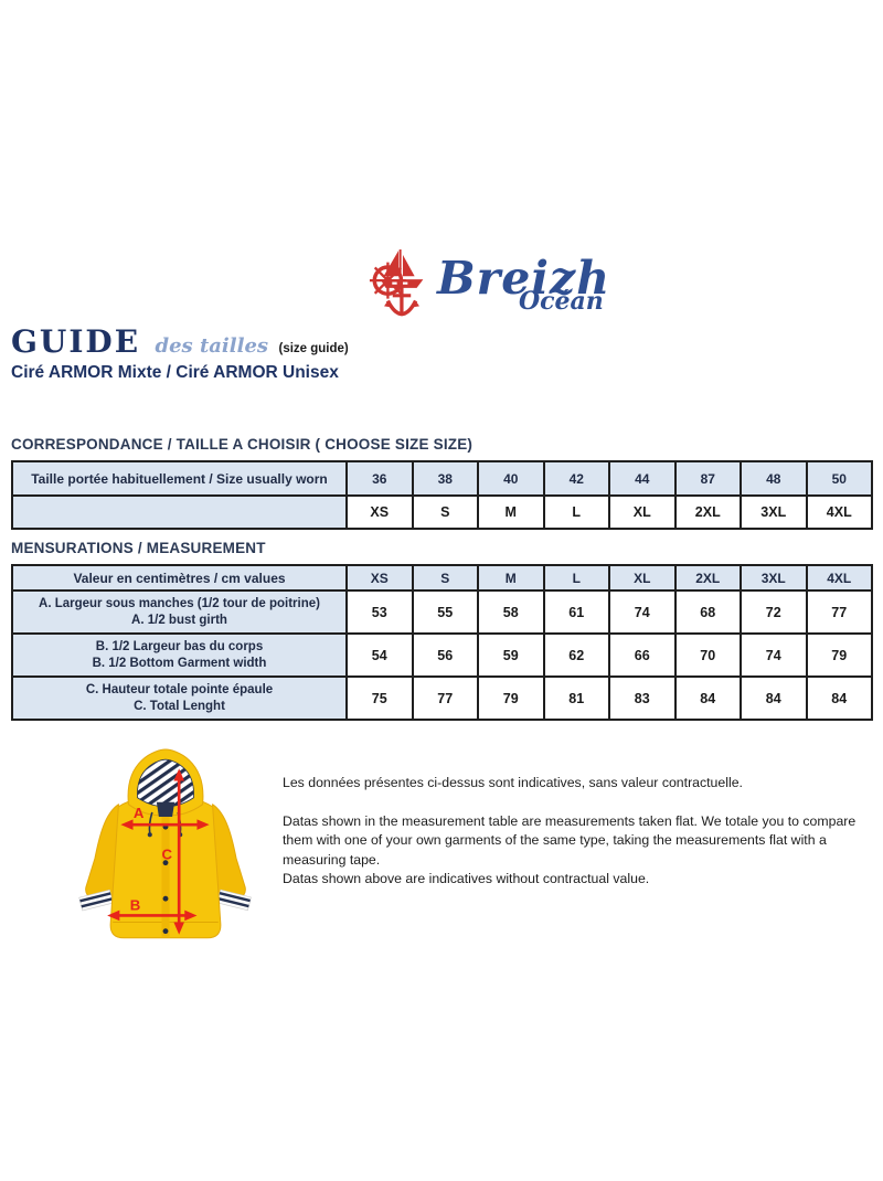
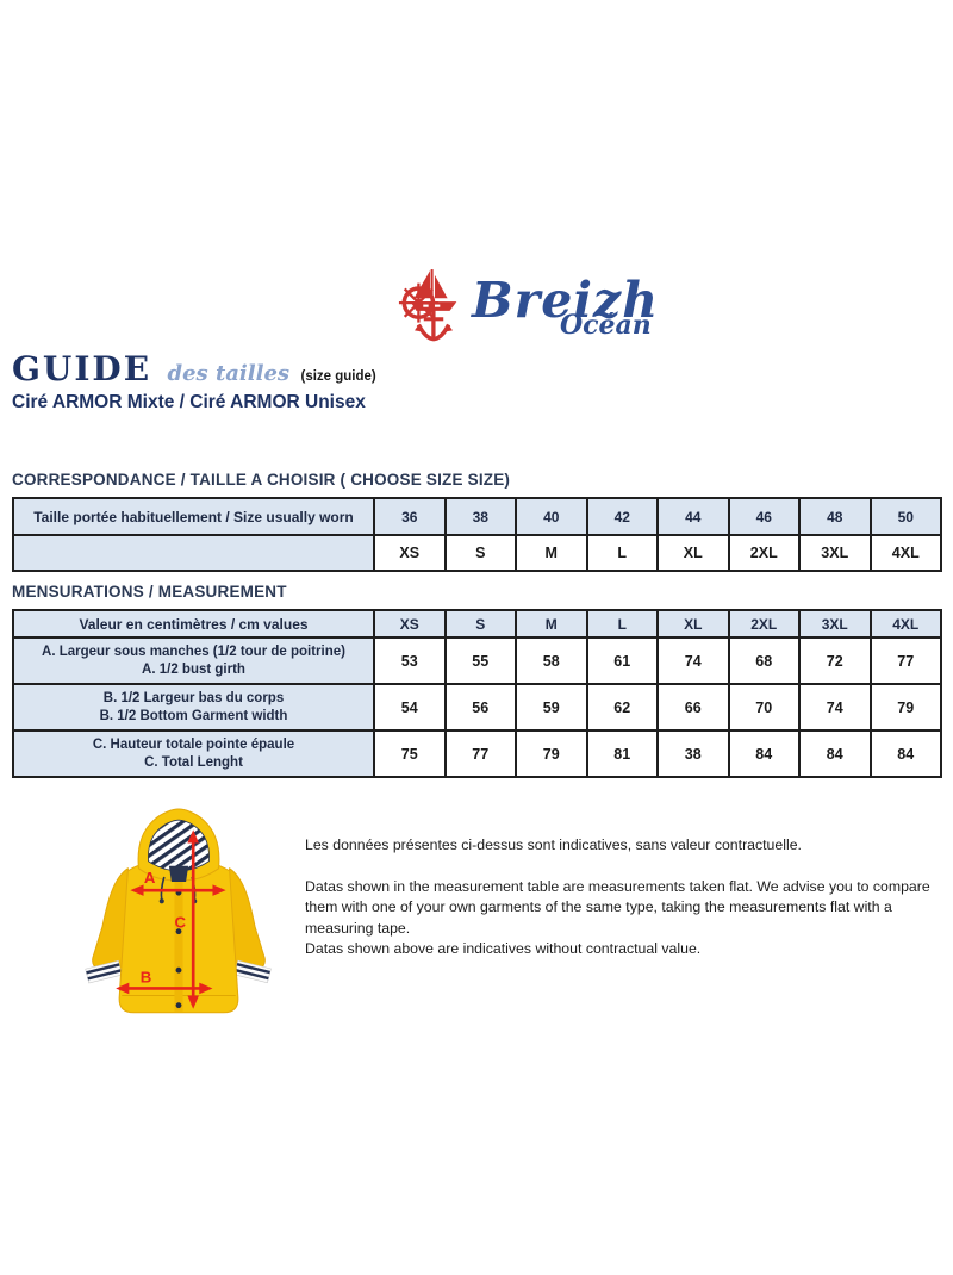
  Breizh
  Océan
  GUIDE des tailles (size guide)
  Ciré ARMOR Mixte / Ciré ARMOR Unisex
  CORRESPONDANCE / TAILLE A CHOISIR ( CHOOSE SIZE SIZE)
- Taille portée habituellement / Size usually worn	36	38	40	42	44	87	48	50
+ Taille portée habituellement / Size usually worn	36	38	40	42	44	46	48	50
  	XS	S	M	L	XL	2XL	3XL	4XL
  MENSURATIONS / MEASUREMENT
  Valeur en centimètres / cm values	XS	S	M	L	XL	2XL	3XL	4XL
  A. Largeur sous manches (1/2 tour de poitrine) A. 1/2 bust girth	53	55	58	61	74	68	72	77
  B. 1/2 Largeur bas du corps B. 1/2 Bottom Garment width	54	56	59	62	66	70	74	79
- C. Hauteur totale pointe épaule C. Total Lenght	75	77	79	81	83	84	84	84
+ C. Hauteur totale pointe épaule C. Total Lenght	75	77	79	81	38	84	84	84
  A
  C
  B
  Les données présentes ci-dessus sont indicatives, sans valeur contractuelle.
- Datas shown in the measurement table are measurements taken flat. We totale you to compare them with one of your own garments of the same type, taking the measurements flat with a measuring tape.
+ Datas shown in the measurement table are measurements taken flat. We advise you to compare them with one of your own garments of the same type, taking the measurements flat with a measuring tape.
  Datas shown above are indicatives without contractual value.
